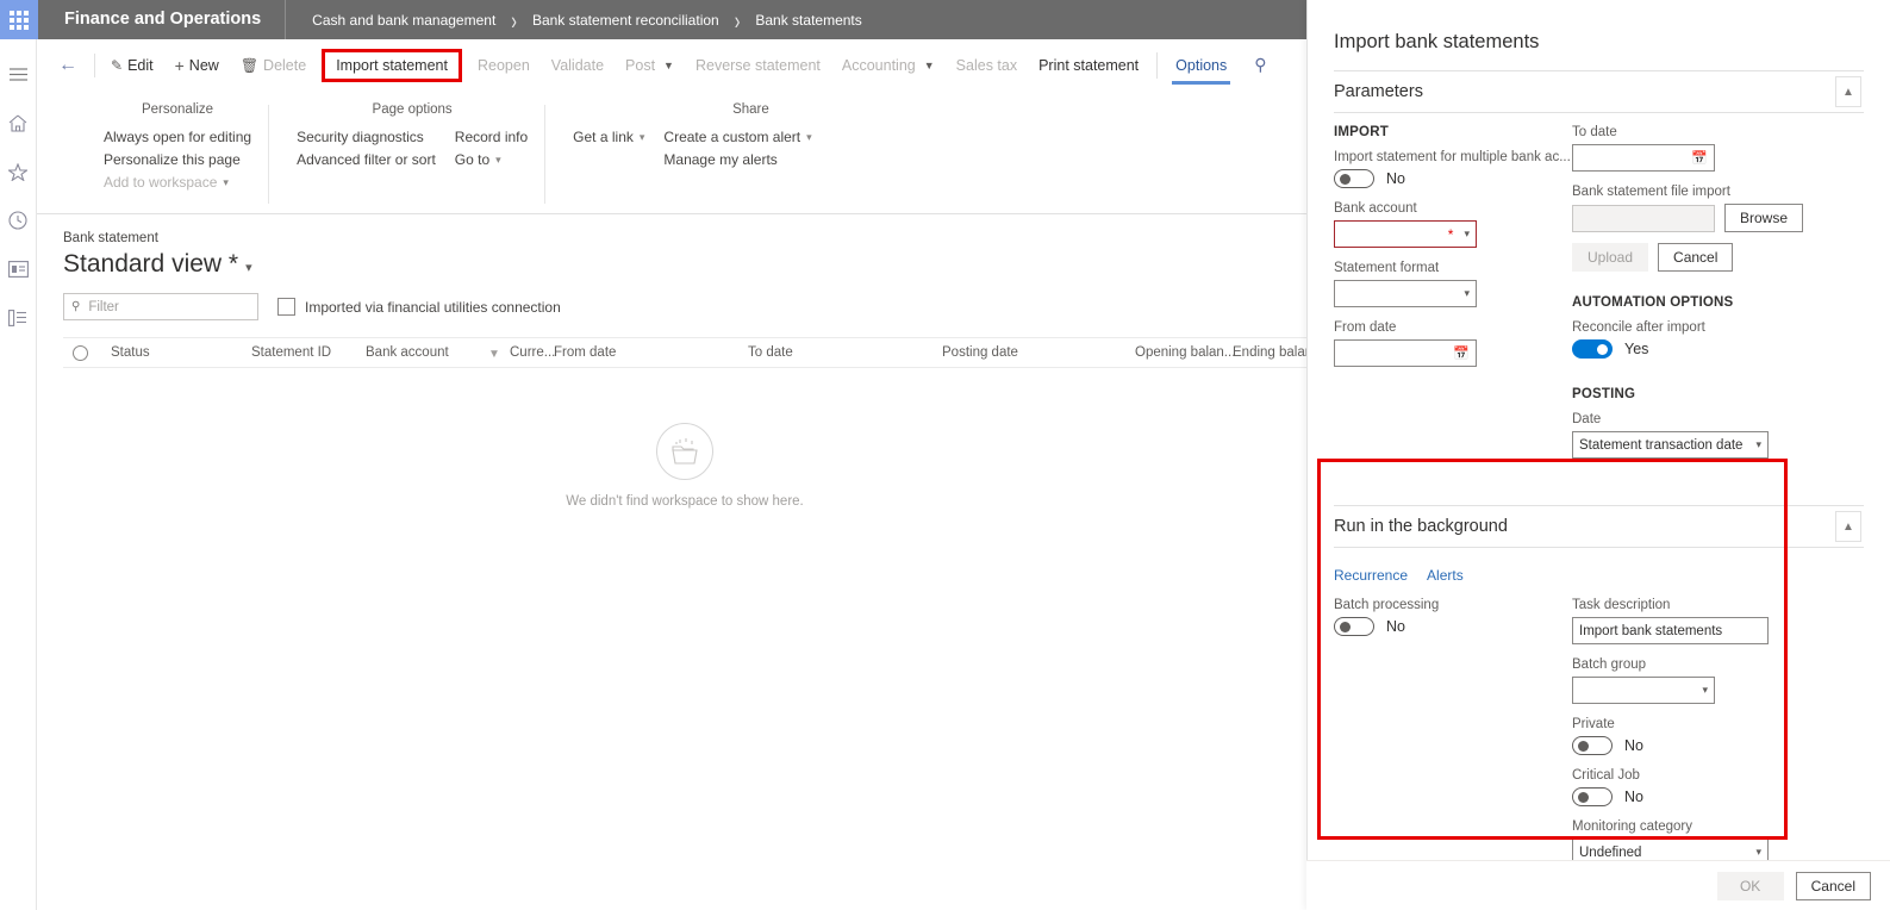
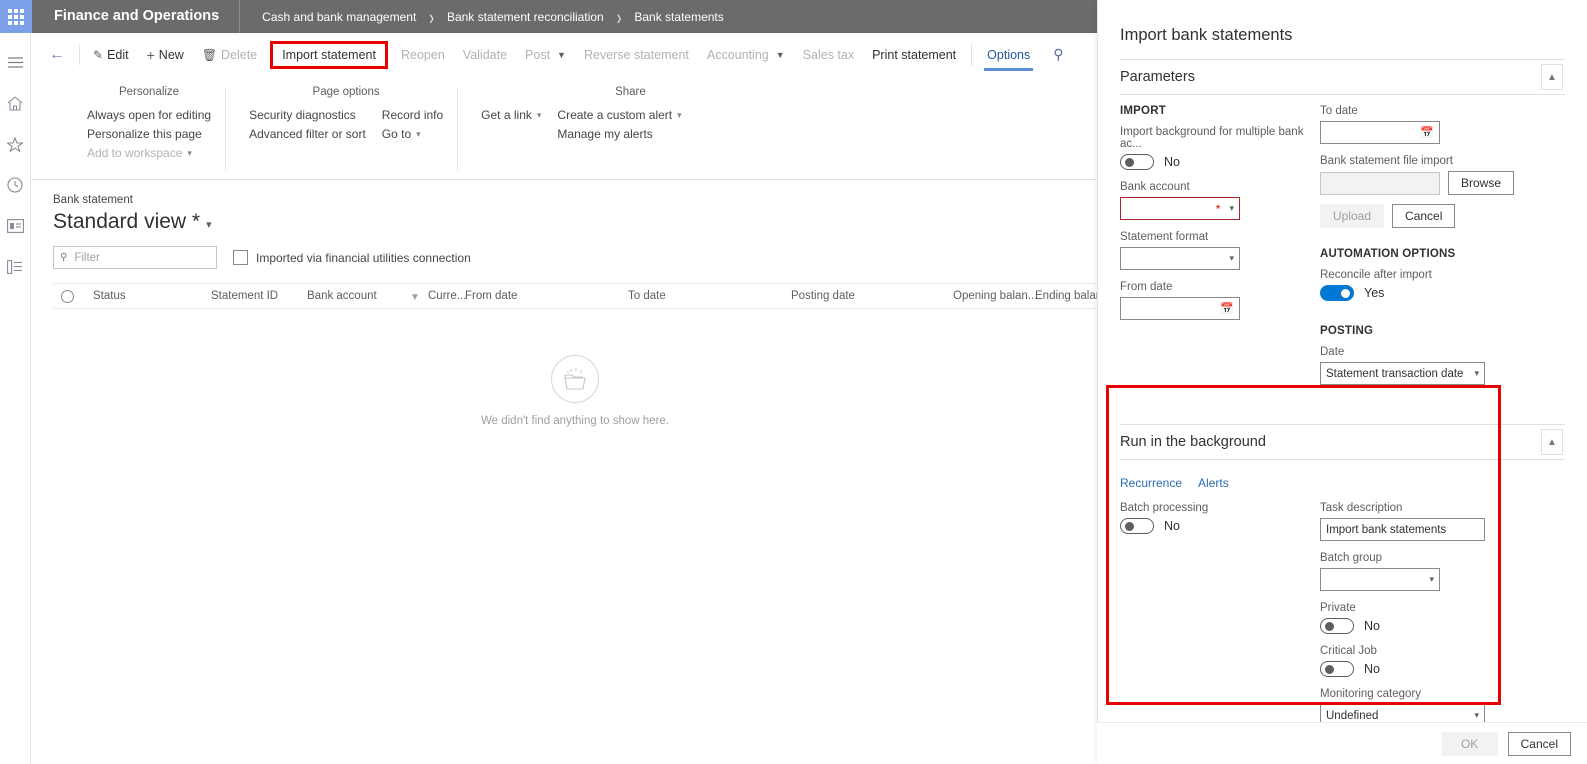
  Finance and Operations
  Cash and bank management
  ›
  Bank statement reconciliation
  ›
  Bank statements
  ←
  ✎
  Edit
  +
  New
  🗑
  Delete
  Import statement
  Reopen
  Validate
  Post
  ▼
  Reverse statement
  Accounting
  ▼
  Sales tax
  Print statement
  Options
  ⚲
  Personalize
  Always open for editing
  Personalize this page
  Add to workspace
  ▾
  Page options
  Security diagnostics
  Advanced filter or sort
  Record info
  Go to
  ▾
  Share
  Get a link
  ▾
  Create a custom alert
  ▾
  Manage my alerts
  Bank statement
  Standard view *
  ▾
  ⚲
  Filter
  Imported via financial utilities connection
  Status
  Statement ID
  Bank account
  ▼
  Curre...
  From date
  To date
  Posting date
  Opening balan...
  Ending bala
- We didn't find workspace to show here.
+ We didn't find anything to show here.
  Import bank statements
  Parameters
  ▲
  IMPORT
- Import statement for multiple bank ac...
+ Import background for multiple bank ac...
  No
  Bank account
  *
  ▾
  Statement format
  ▾
  From date
  📅
  To date
  📅
  Bank statement file import
  Browse
  Upload
  Cancel
  AUTOMATION OPTIONS
  Reconcile after import
  Yes
  POSTING
  Date
  Statement transaction date
  ▾
  Run in the background
  ▲
  Recurrence
  Alerts
  Batch processing
  No
  Task description
  Import bank statements
  Batch group
  ▾
  Private
  No
  Critical Job
  No
  Monitoring category
  Undefined
  ▾
  OK
  Cancel
